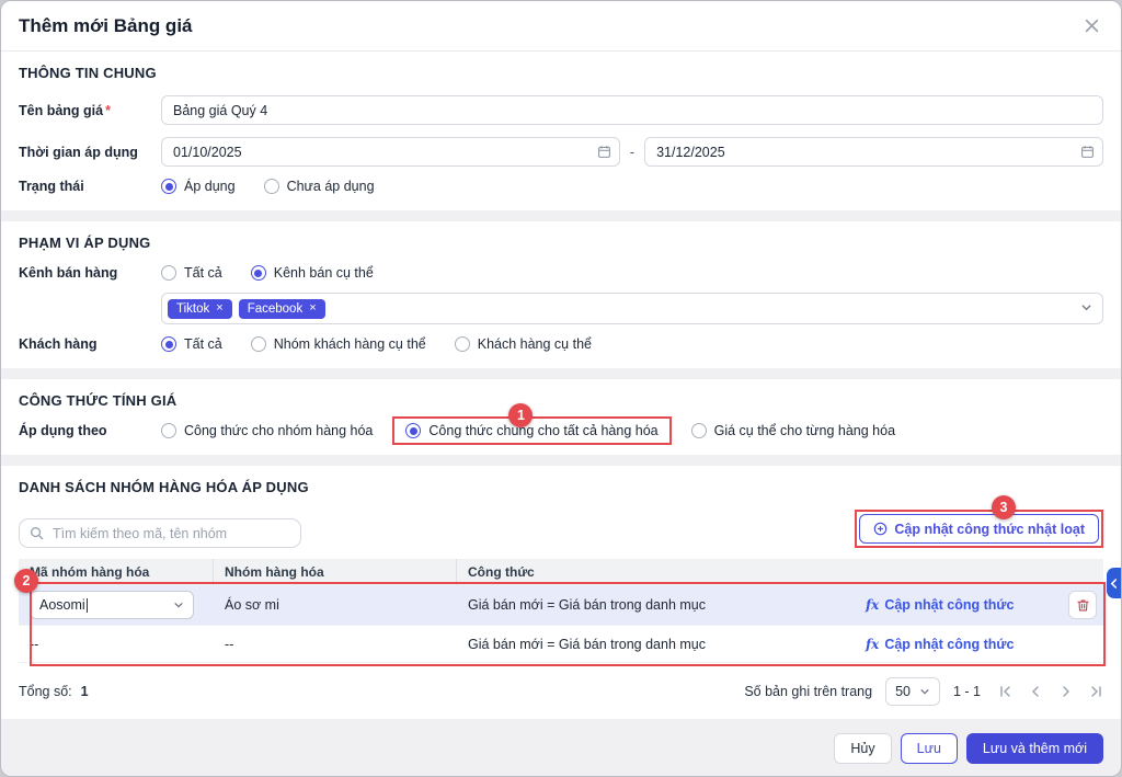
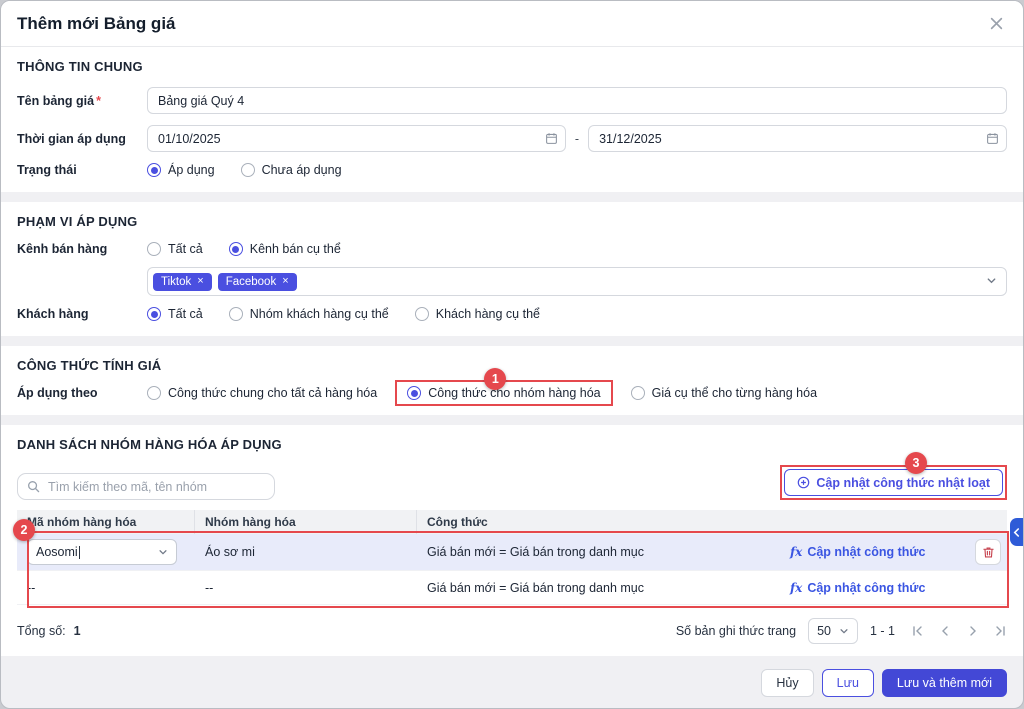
  Thêm mới Bảng giá
  THÔNG TIN CHUNG
  Tên bảng giá *
  Bảng giá Quý 4
  Thời gian áp dụng
  01/10/2025
  -
  31/12/2025
  Trạng thái
  Áp dụng
  Chưa áp dụng
  PHẠM VI ÁP DỤNG
  Kênh bán hàng
  Tất cả
  Kênh bán cụ thể
  Tiktok
  ×
  Facebook
  ×
  Khách hàng
  Tất cả
  Nhóm khách hàng cụ thể
  Khách hàng cụ thể
  CÔNG THỨC TÍNH GIÁ
  Áp dụng theo
- Công thức cho nhóm hàng hóa
+ Công thức chung cho tất cả hàng hóa
  1
- Công thức chung cho tất cả hàng hóa
+ Công thức cho nhóm hàng hóa
  Giá cụ thể cho từng hàng hóa
  DANH SÁCH NHÓM HÀNG HÓA ÁP DỤNG
  Tìm kiếm theo mã, tên nhóm
  3
  Cập nhật công thức nhật loạt
  ã nhóm hàng hóa
  Nhóm hàng hóa
  Công thức
  2
  Aosomi
  Áo sơ mi
  Giá bán mới = Giá bán trong danh mục
  fx
  Cập nhật công thức
  --
  --
  Giá bán mới = Giá bán trong danh mục
  fx
  Cập nhật công thức
  Tổng số:
  1
- Số bản ghi trên trang
+ Số bản ghi thức trang
  50
  1 - 1
  Hủy
  Lưu
  Lưu và thêm mới
